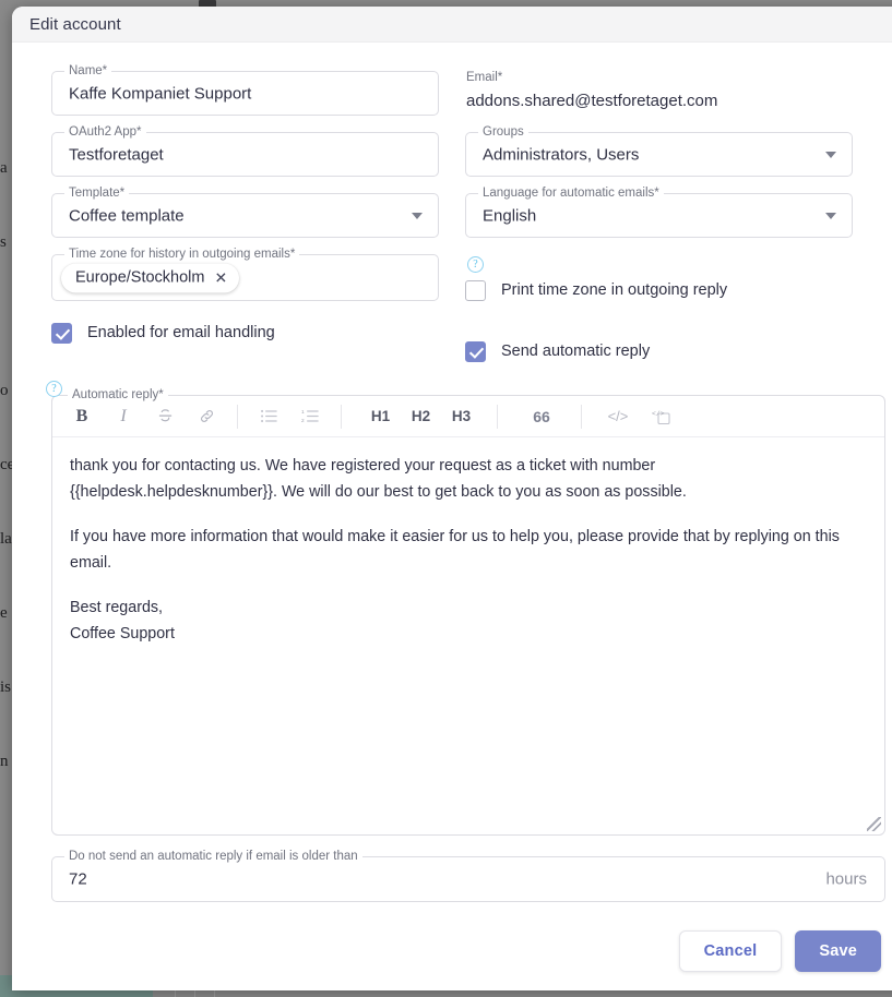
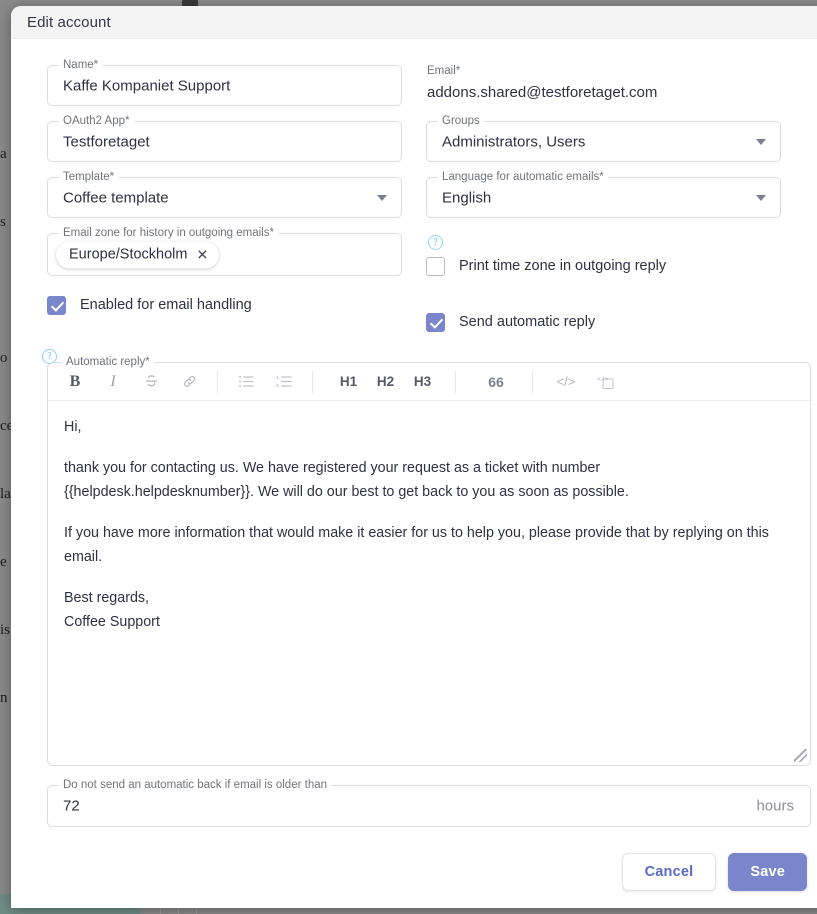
  a
  s
  o
  ce
  la
  e
  is
  n
  Edit account
  Name*
  Kaffe Kompaniet Support
  OAuth2 App*
  Testforetaget
  Template*
  Coffee template
- Time zone for history in outgoing emails*
+ Email zone for history in outgoing emails*
  Europe/Stockholm
  ✕
  Enabled for email handling
  Email*
  addons.shared@testforetaget.com
  Groups
  Administrators, Users
  Language for automatic emails*
  English
  ?
  Print time zone in outgoing reply
  Send automatic reply
  ?
  Automatic reply*
  B
  I
  H1
  H2
  H3
  66
  </>
+ Hi,
  thank you for contacting us. We have registered your request as a ticket with number {{helpdesk.helpdesknumber}}. We will do our best to get back to you as soon as possible.
  If you have more information that would make it easier for us to help you, please provide that by replying on this email.
  Best regards,
  Coffee Support
- Do not send an automatic reply if email is older than
+ Do not send an automatic back if email is older than
  72
  hours
  Cancel
  Save
